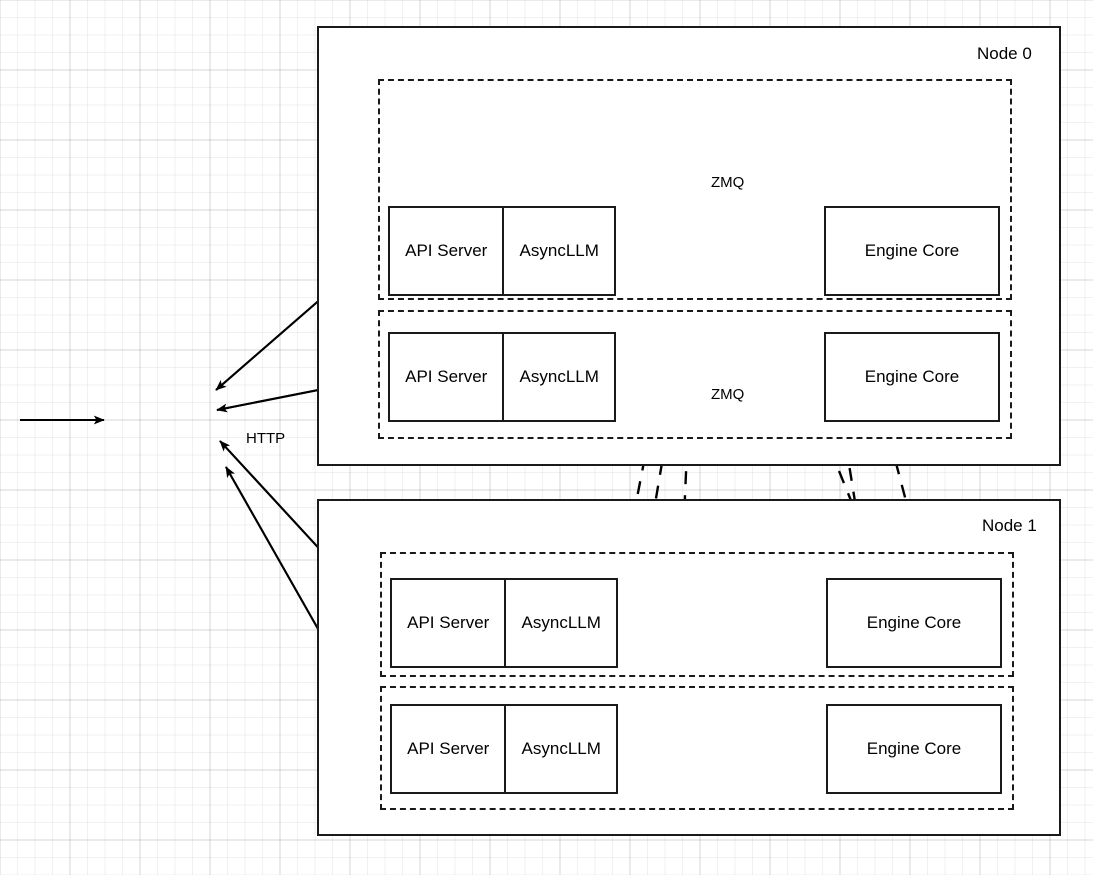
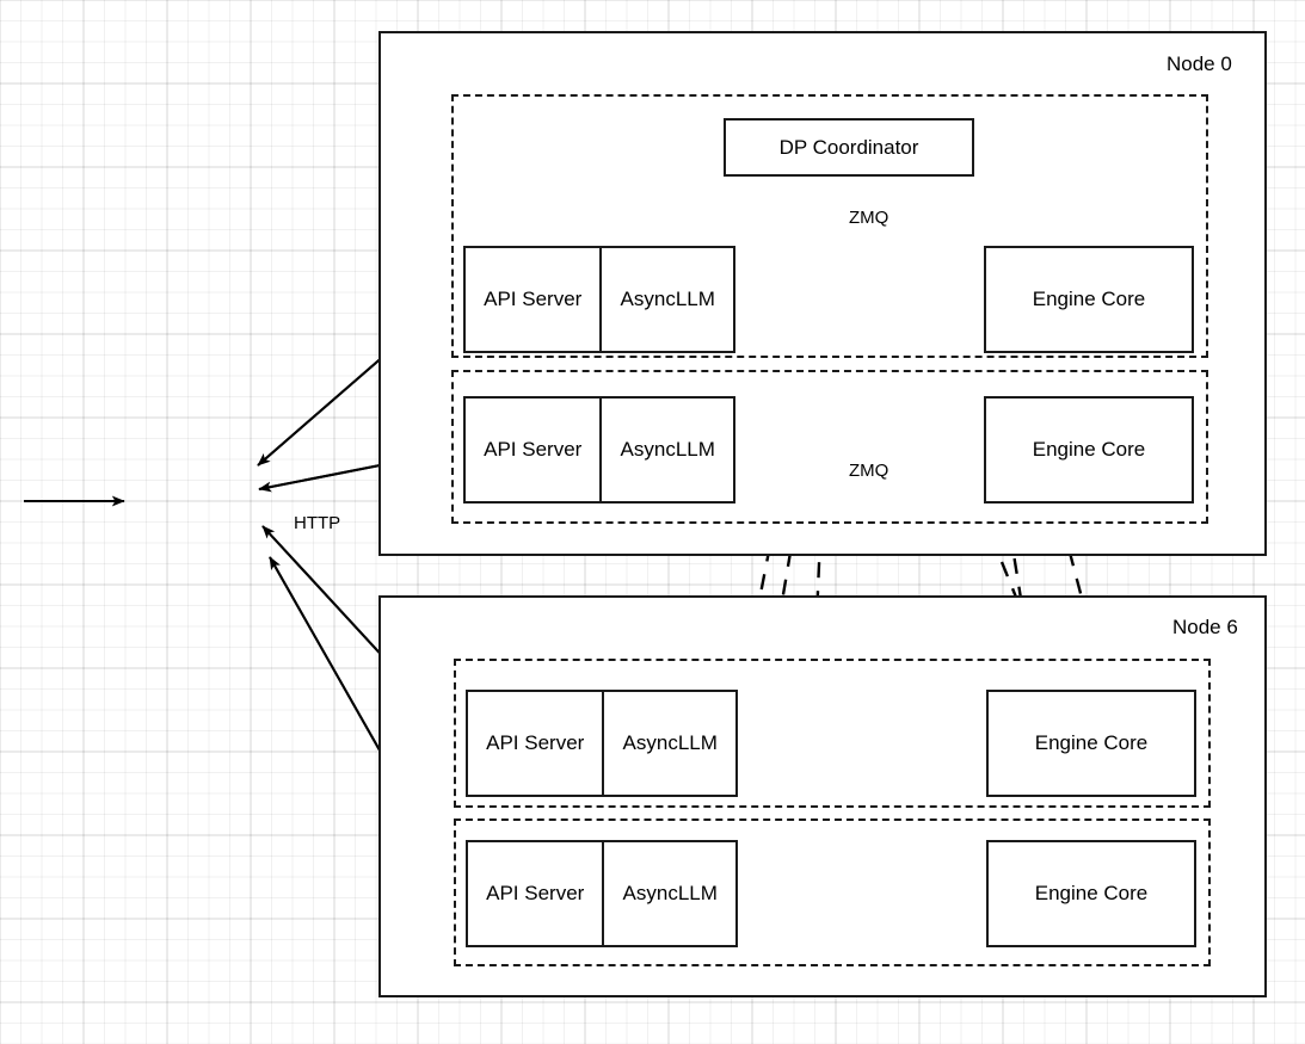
  HTTP
  Node 0
+ DP Coordinator
  API Server
  AsyncLLM
  Engine Core
  ZMQ
  API Server
  AsyncLLM
  Engine Core
  ZMQ
- Node 1
+ Node 6
  API Server
  AsyncLLM
  Engine Core
  API Server
  AsyncLLM
  Engine Core
